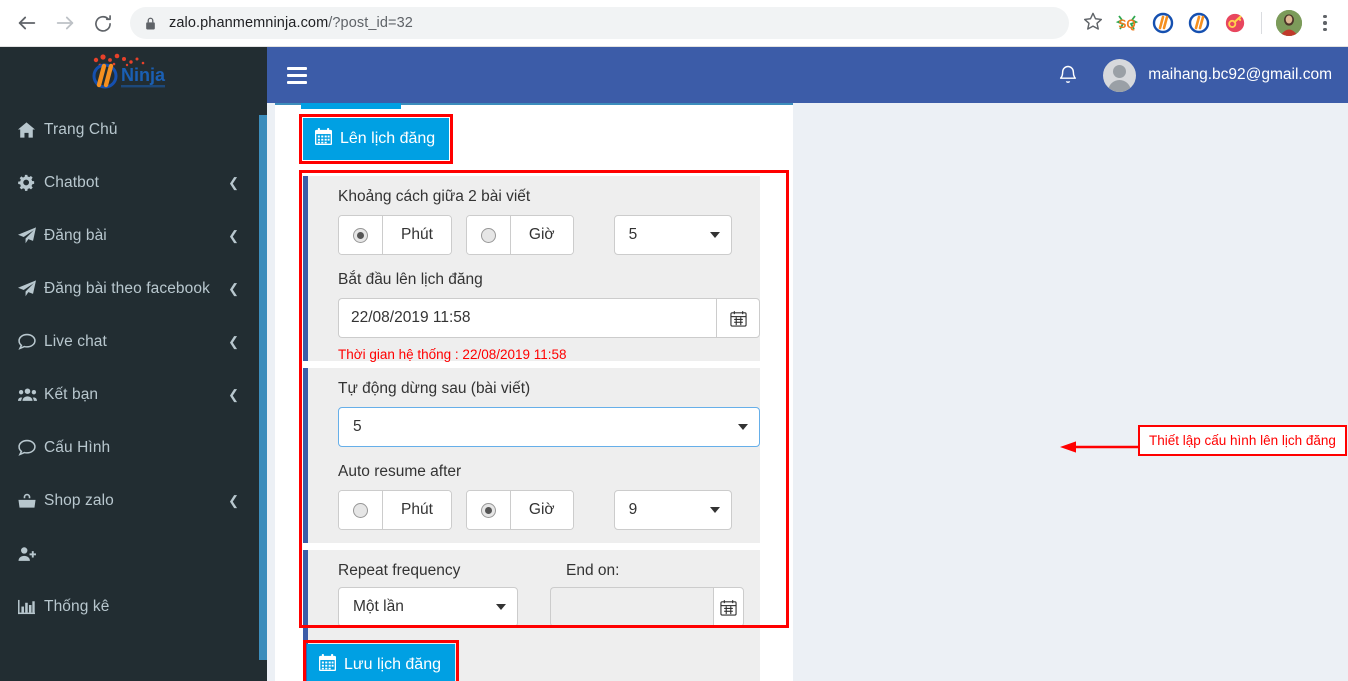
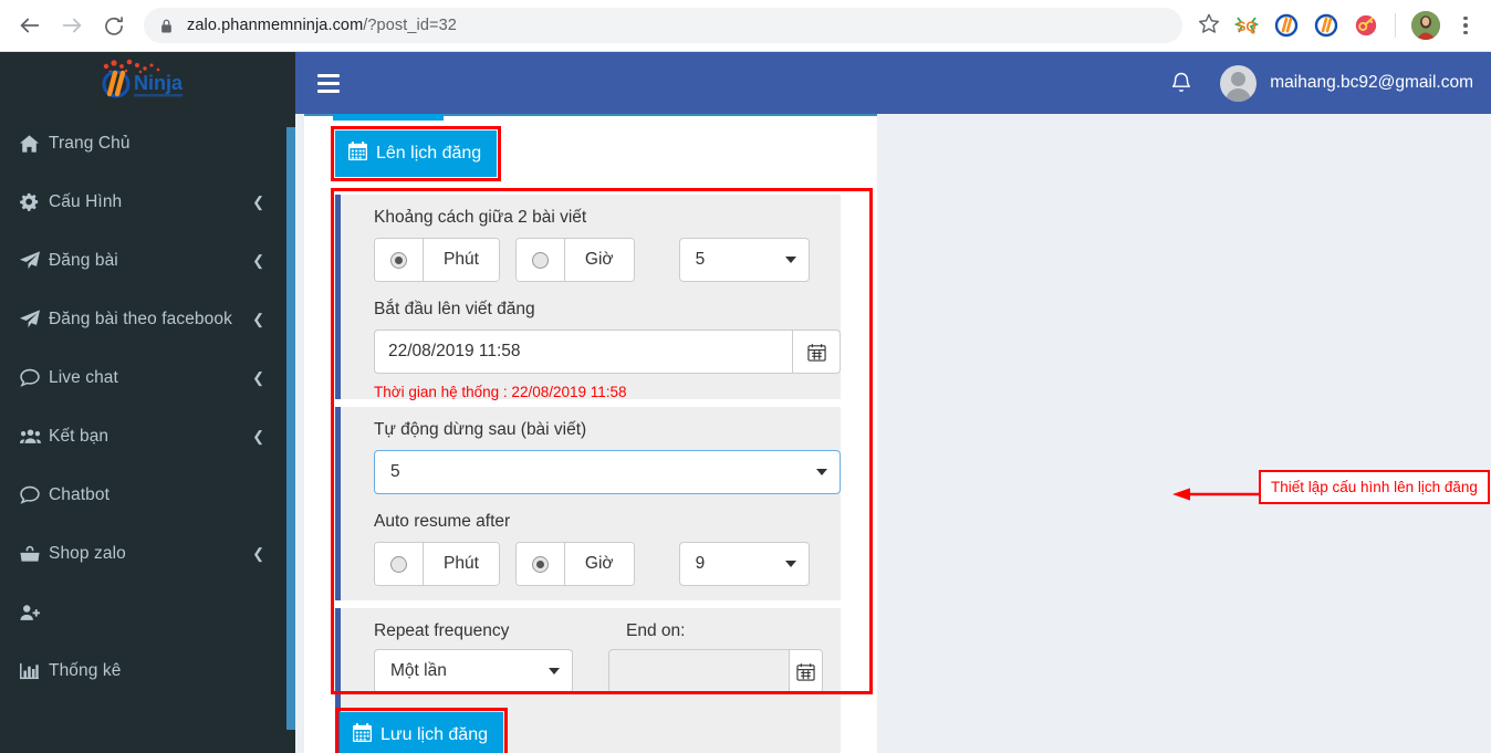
  zalo.phanmemninja.com/?post_id=32
  SQ
  Ninja
  Trang Chủ
- Chatbot
+ Cấu Hình
  ❮
  Đăng bài
  ❮
  Đăng bài theo facebook
  ❮
  Live chat
  ❮
  Kết bạn
  ❮
- Cấu Hình
+ Chatbot
  Shop zalo
  ❮
  Thống kê
  maihang.bc92@gmail.com
  Lên lịch đăng
  Khoảng cách giữa 2 bài viết
  Phút
  Giờ
  5
- Bắt đầu lên lịch đăng
+ Bắt đầu lên viết đăng
  22/08/2019 11:58
  Thời gian hệ thống : 22/08/2019 11:58
  Tự động dừng sau (bài viết)
  5
  Auto resume after
  Phút
  Giờ
  9
  Repeat frequency
  End on:
  Một lần
  Lưu lịch đăng
  Thiết lập cấu hình lên lịch đăng
